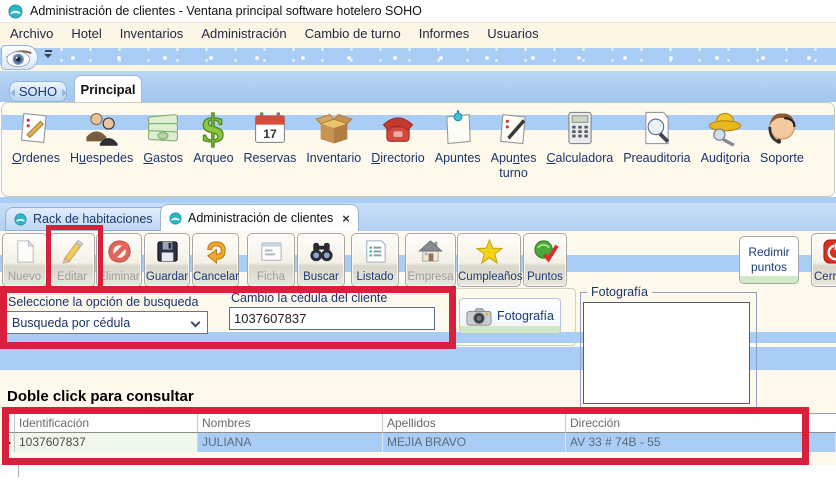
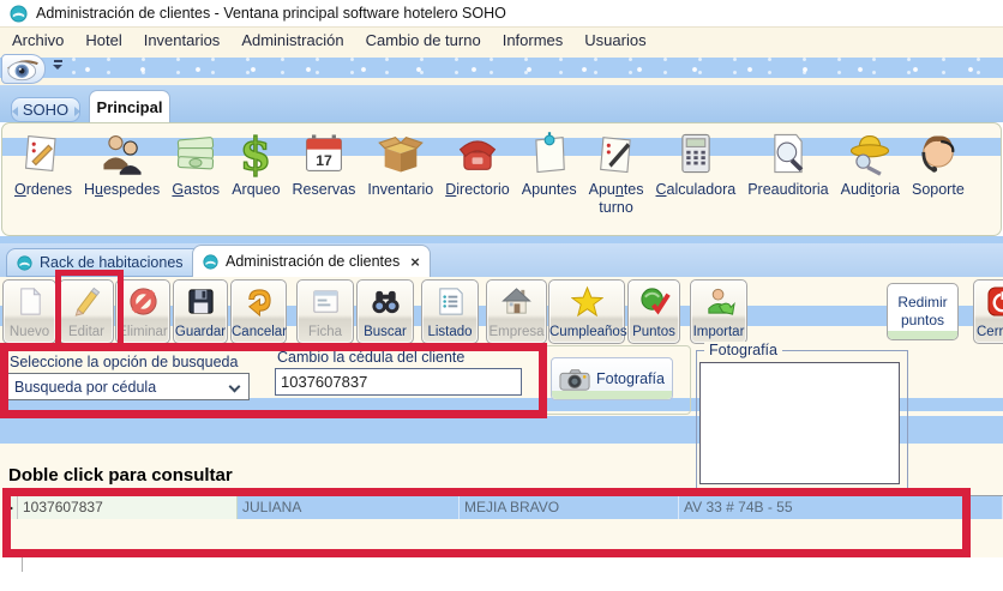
  Administración de clientes - Ventana principal software hotelero SOHO
  Archivo
  Hotel
  Inventarios
  Administración
  Cambio de turno
  Informes
  Usuarios
  SOHO
  Principal
  Ordenes
  Huespedes
  Gastos
  $
  Arqueo
  17
  Reservas
  Inventario
  Directorio
  Apuntes
  Apuntes
  turno
  Calculadora
  Preauditoria
  Auditoria
  Soporte
  Rack de habitaciones
  Administración de clientes
  ×
  Nuevo
  Editar
  Eliminar
  Guardar
  Cancelar
  Ficha
  Buscar
  Listado
  Empresa
  Cumpleaños
  Puntos
+ Importar
  Redimir puntos
  Seleccione la opción de busqueda
  Busqueda por cédula
  Cambio la cédula del cliente
  1037607837
  Fotografía
  Fotografía
  Doble click para consultar
- *
- Identificación
- Nombres
- Apellidos
- Dirección
  1037607837
  JULIANA
  MEJIA BRAVO
  AV 33 # 74B - 55
